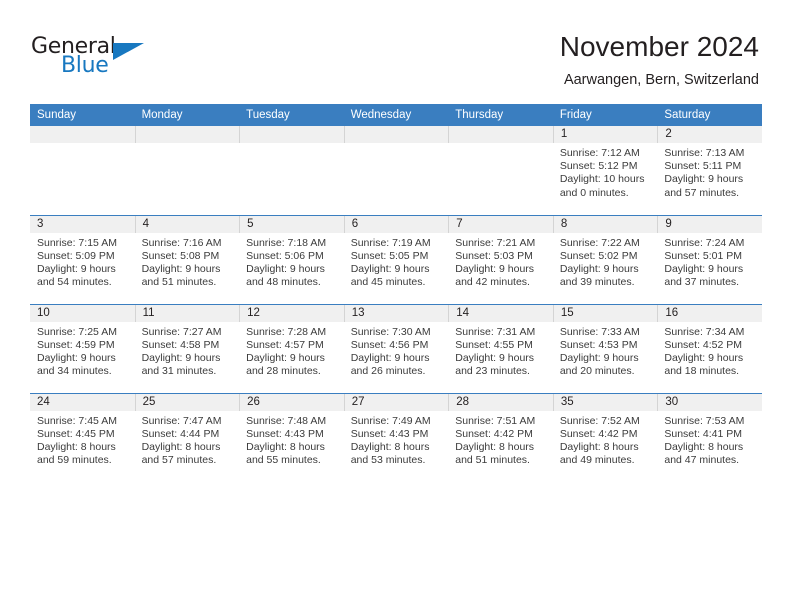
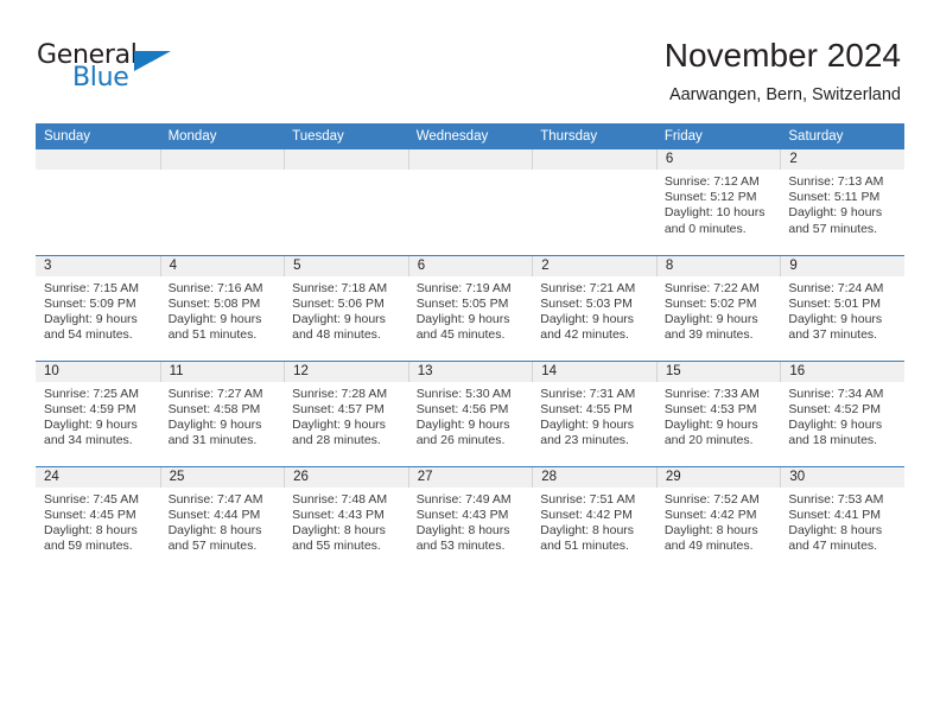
  General
  Blue
  November 2024
  Aarwangen, Bern, Switzerland
  Sunday	Monday	Tuesday	Wednesday	Thursday	Friday	Saturday
- 					1Sunrise: 7:12 AMSunset: 5:12 PMDaylight: 10 hours and 0 minutes.	2Sunrise: 7:13 AMSunset: 5:11 PMDaylight: 9 hours and 57 minutes.
+ 					6Sunrise: 7:12 AMSunset: 5:12 PMDaylight: 10 hours and 0 minutes.	2Sunrise: 7:13 AMSunset: 5:11 PMDaylight: 9 hours and 57 minutes.
- 3Sunrise: 7:15 AMSunset: 5:09 PMDaylight: 9 hours and 54 minutes.	4Sunrise: 7:16 AMSunset: 5:08 PMDaylight: 9 hours and 51 minutes.	5Sunrise: 7:18 AMSunset: 5:06 PMDaylight: 9 hours and 48 minutes.	6Sunrise: 7:19 AMSunset: 5:05 PMDaylight: 9 hours and 45 minutes.	7Sunrise: 7:21 AMSunset: 5:03 PMDaylight: 9 hours and 42 minutes.	8Sunrise: 7:22 AMSunset: 5:02 PMDaylight: 9 hours and 39 minutes.	9Sunrise: 7:24 AMSunset: 5:01 PMDaylight: 9 hours and 37 minutes.
+ 3Sunrise: 7:15 AMSunset: 5:09 PMDaylight: 9 hours and 54 minutes.	4Sunrise: 7:16 AMSunset: 5:08 PMDaylight: 9 hours and 51 minutes.	5Sunrise: 7:18 AMSunset: 5:06 PMDaylight: 9 hours and 48 minutes.	6Sunrise: 7:19 AMSunset: 5:05 PMDaylight: 9 hours and 45 minutes.	2Sunrise: 7:21 AMSunset: 5:03 PMDaylight: 9 hours and 42 minutes.	8Sunrise: 7:22 AMSunset: 5:02 PMDaylight: 9 hours and 39 minutes.	9Sunrise: 7:24 AMSunset: 5:01 PMDaylight: 9 hours and 37 minutes.
- 10Sunrise: 7:25 AMSunset: 4:59 PMDaylight: 9 hours and 34 minutes.	11Sunrise: 7:27 AMSunset: 4:58 PMDaylight: 9 hours and 31 minutes.	12Sunrise: 7:28 AMSunset: 4:57 PMDaylight: 9 hours and 28 minutes.	13Sunrise: 7:30 AMSunset: 4:56 PMDaylight: 9 hours and 26 minutes.	14Sunrise: 7:31 AMSunset: 4:55 PMDaylight: 9 hours and 23 minutes.	15Sunrise: 7:33 AMSunset: 4:53 PMDaylight: 9 hours and 20 minutes.	16Sunrise: 7:34 AMSunset: 4:52 PMDaylight: 9 hours and 18 minutes.
+ 10Sunrise: 7:25 AMSunset: 4:59 PMDaylight: 9 hours and 34 minutes.	11Sunrise: 7:27 AMSunset: 4:58 PMDaylight: 9 hours and 31 minutes.	12Sunrise: 7:28 AMSunset: 4:57 PMDaylight: 9 hours and 28 minutes.	13Sunrise: 5:30 AMSunset: 4:56 PMDaylight: 9 hours and 26 minutes.	14Sunrise: 7:31 AMSunset: 4:55 PMDaylight: 9 hours and 23 minutes.	15Sunrise: 7:33 AMSunset: 4:53 PMDaylight: 9 hours and 20 minutes.	16Sunrise: 7:34 AMSunset: 4:52 PMDaylight: 9 hours and 18 minutes.
- 24Sunrise: 7:45 AMSunset: 4:45 PMDaylight: 8 hours and 59 minutes.	25Sunrise: 7:47 AMSunset: 4:44 PMDaylight: 8 hours and 57 minutes.	26Sunrise: 7:48 AMSunset: 4:43 PMDaylight: 8 hours and 55 minutes.	27Sunrise: 7:49 AMSunset: 4:43 PMDaylight: 8 hours and 53 minutes.	28Sunrise: 7:51 AMSunset: 4:42 PMDaylight: 8 hours and 51 minutes.	35Sunrise: 7:52 AMSunset: 4:42 PMDaylight: 8 hours and 49 minutes.	30Sunrise: 7:53 AMSunset: 4:41 PMDaylight: 8 hours and 47 minutes.
+ 24Sunrise: 7:45 AMSunset: 4:45 PMDaylight: 8 hours and 59 minutes.	25Sunrise: 7:47 AMSunset: 4:44 PMDaylight: 8 hours and 57 minutes.	26Sunrise: 7:48 AMSunset: 4:43 PMDaylight: 8 hours and 55 minutes.	27Sunrise: 7:49 AMSunset: 4:43 PMDaylight: 8 hours and 53 minutes.	28Sunrise: 7:51 AMSunset: 4:42 PMDaylight: 8 hours and 51 minutes.	29Sunrise: 7:52 AMSunset: 4:42 PMDaylight: 8 hours and 49 minutes.	30Sunrise: 7:53 AMSunset: 4:41 PMDaylight: 8 hours and 47 minutes.
